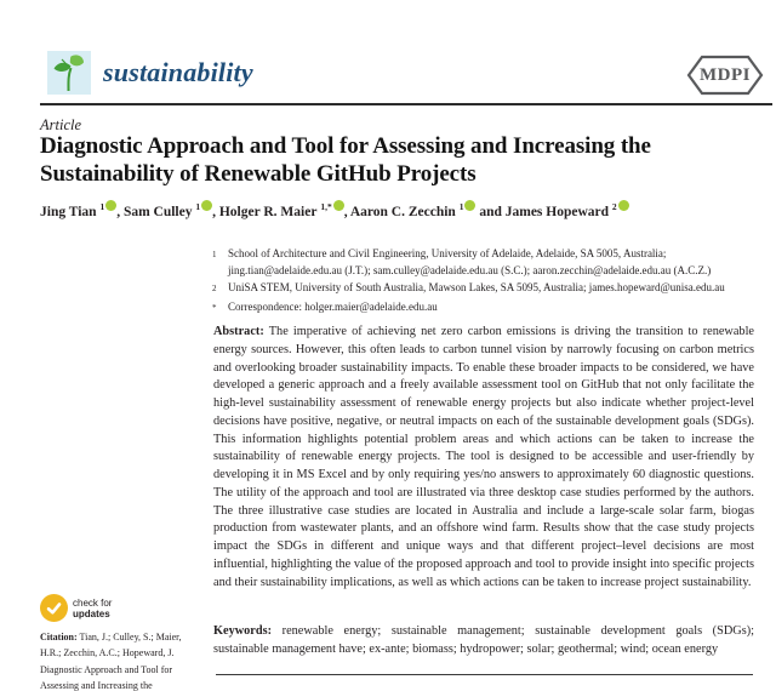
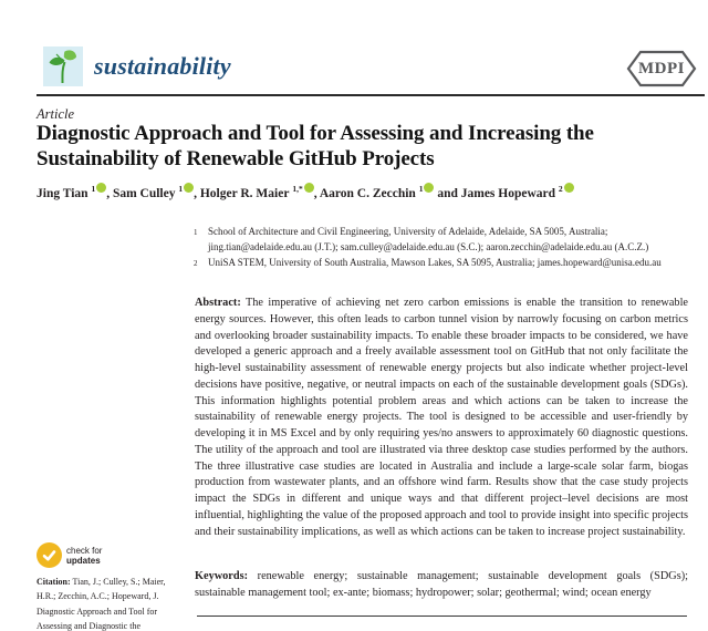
  sustainability
  MDPI
  Article
  Diagnostic Approach and Tool for Assessing and Increasing the Sustainability of Renewable GitHub Projects
  Jing Tian 1 , Sam Culley 1 , Holger R. Maier 1,* , Aaron C. Zecchin 1 and James Hopeward 2
  1
  School of Architecture and Civil Engineering, University of Adelaide, Adelaide, SA 5005, Australia; jing.tian@adelaide.edu.au (J.T.); sam.culley@adelaide.edu.au (S.C.); aaron.zecchin@adelaide.edu.au (A.C.Z.)
  2
  UniSA STEM, University of South Australia, Mawson Lakes, SA 5095, Australia; james.hopeward@unisa.edu.au
- *
- Correspondence: holger.maier@adelaide.edu.au
- Abstract: The imperative of achieving net zero carbon emissions is driving the transition to renewable energy sources. However, this often leads to carbon tunnel vision by narrowly focusing on carbon metrics and overlooking broader sustainability impacts. To enable these broader impacts to be considered, we have developed a generic approach and a freely available assessment tool on GitHub that not only facilitate the high-level sustainability assessment of renewable energy projects but also indicate whether project-level decisions have positive, negative, or neutral impacts on each of the sustainable development goals (SDGs). This information highlights potential problem areas and which actions can be taken to increase the sustainability of renewable energy projects. The tool is designed to be accessible and user-friendly by developing it in MS Excel and by only requiring yes/no answers to approximately 60 diagnostic questions. The utility of the approach and tool are illustrated via three desktop case studies performed by the authors. The three illustrative case studies are located in Australia and include a large-scale solar farm, biogas production from wastewater plants, and an offshore wind farm. Results show that the case study projects impact the SDGs in different and unique ways and that different project–level decisions are most influential, highlighting the value of the proposed approach and tool to provide insight into specific projects and their sustainability implications, as well as which actions can be taken to increase project sustainability.
+ Abstract: The imperative of achieving net zero carbon emissions is enable the transition to renewable energy sources. However, this often leads to carbon tunnel vision by narrowly focusing on carbon metrics and overlooking broader sustainability impacts. To enable these broader impacts to be considered, we have developed a generic approach and a freely available assessment tool on GitHub that not only facilitate the high-level sustainability assessment of renewable energy projects but also indicate whether project-level decisions have positive, negative, or neutral impacts on each of the sustainable development goals (SDGs). This information highlights potential problem areas and which actions can be taken to increase the sustainability of renewable energy projects. The tool is designed to be accessible and user-friendly by developing it in MS Excel and by only requiring yes/no answers to approximately 60 diagnostic questions. The utility of the approach and tool are illustrated via three desktop case studies performed by the authors. The three illustrative case studies are located in Australia and include a large-scale solar farm, biogas production from wastewater plants, and an offshore wind farm. Results show that the case study projects impact the SDGs in different and unique ways and that different project–level decisions are most influential, highlighting the value of the proposed approach and tool to provide insight into specific projects and their sustainability implications, as well as which actions can be taken to increase project sustainability.
- Keywords: renewable energy; sustainable management; sustainable development goals (SDGs); sustainable management have; ex-ante; biomass; hydropower; solar; geothermal; wind; ocean energy
+ Keywords: renewable energy; sustainable management; sustainable development goals (SDGs); sustainable management tool; ex-ante; biomass; hydropower; solar; geothermal; wind; ocean energy
  check for
  updates
- Citation: Tian, J.; Culley, S.; Maier, H.R.; Zecchin, A.C.; Hopeward, J. Diagnostic Approach and Tool for Assessing and Increasing the
+ Citation: Tian, J.; Culley, S.; Maier, H.R.; Zecchin, A.C.; Hopeward, J. Diagnostic Approach and Tool for Assessing and Diagnostic the
